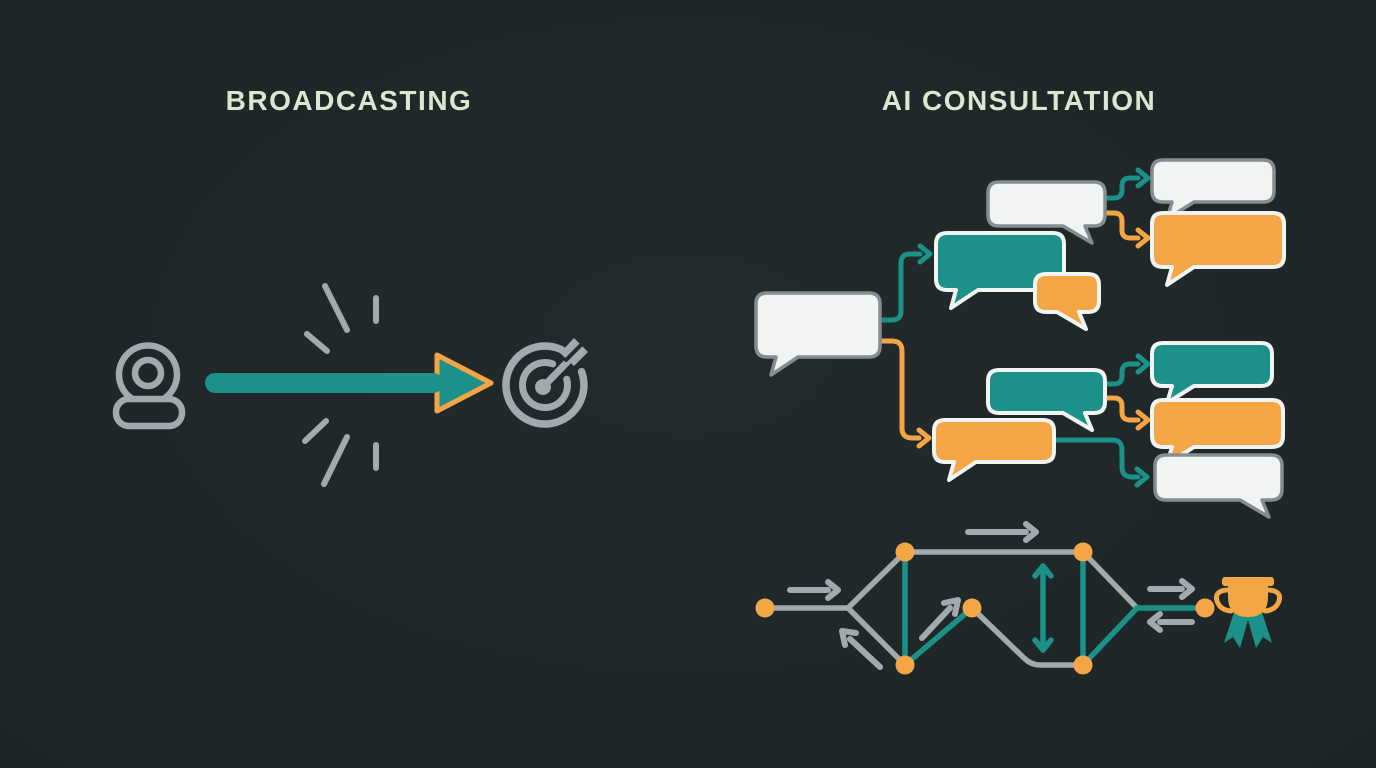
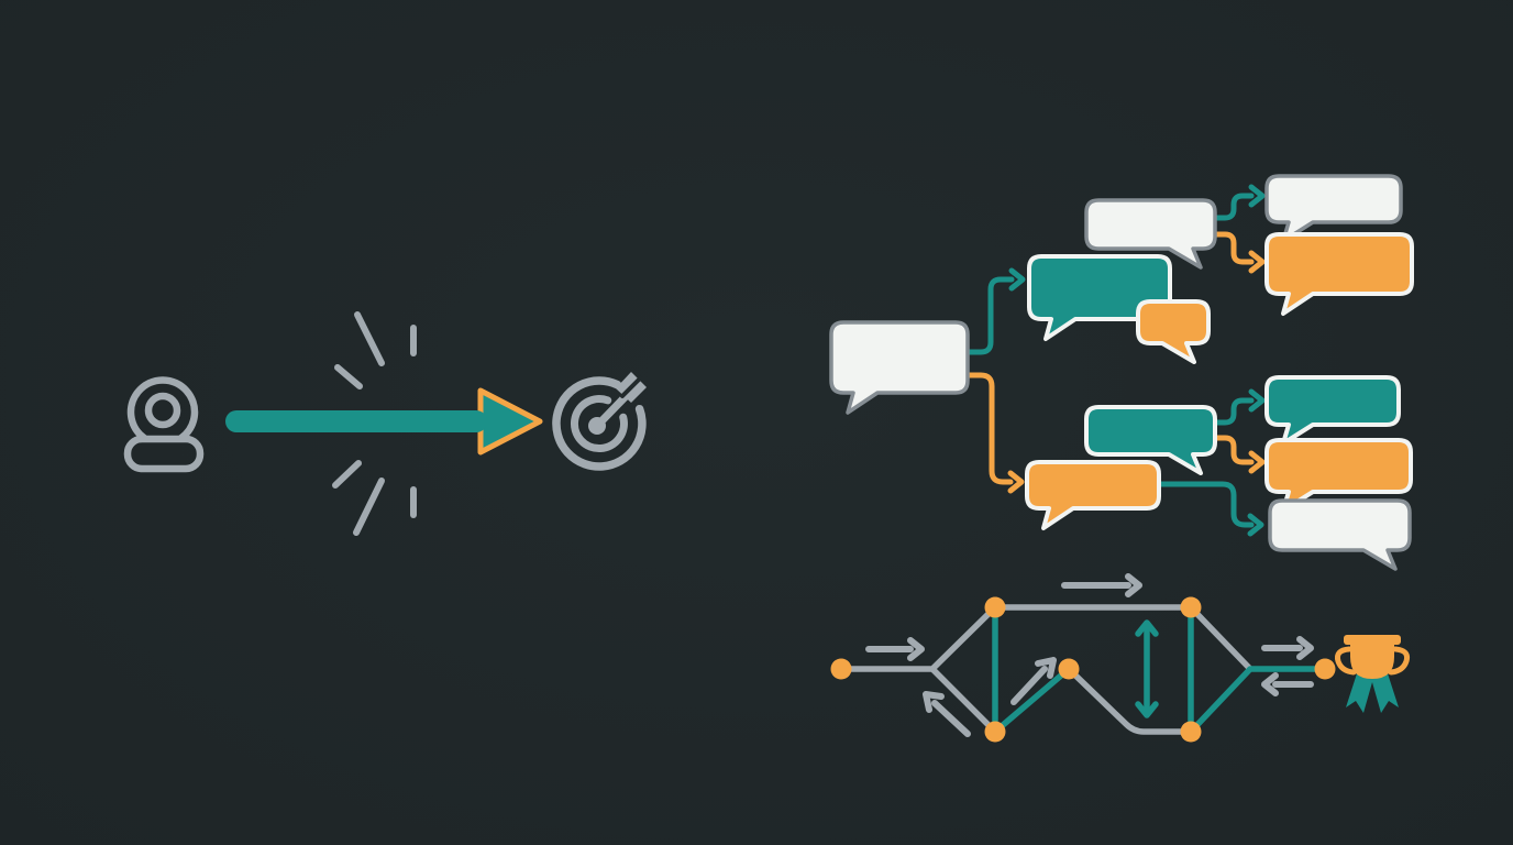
- BROADCASTING
- AI CONSULTATION
